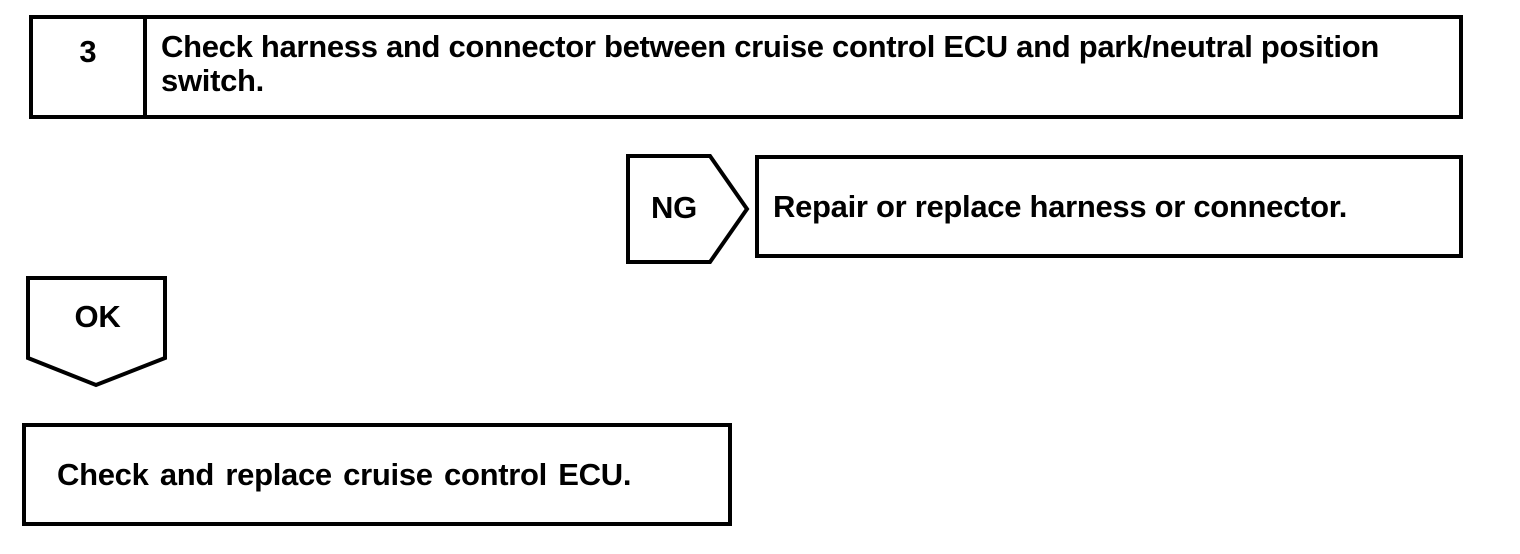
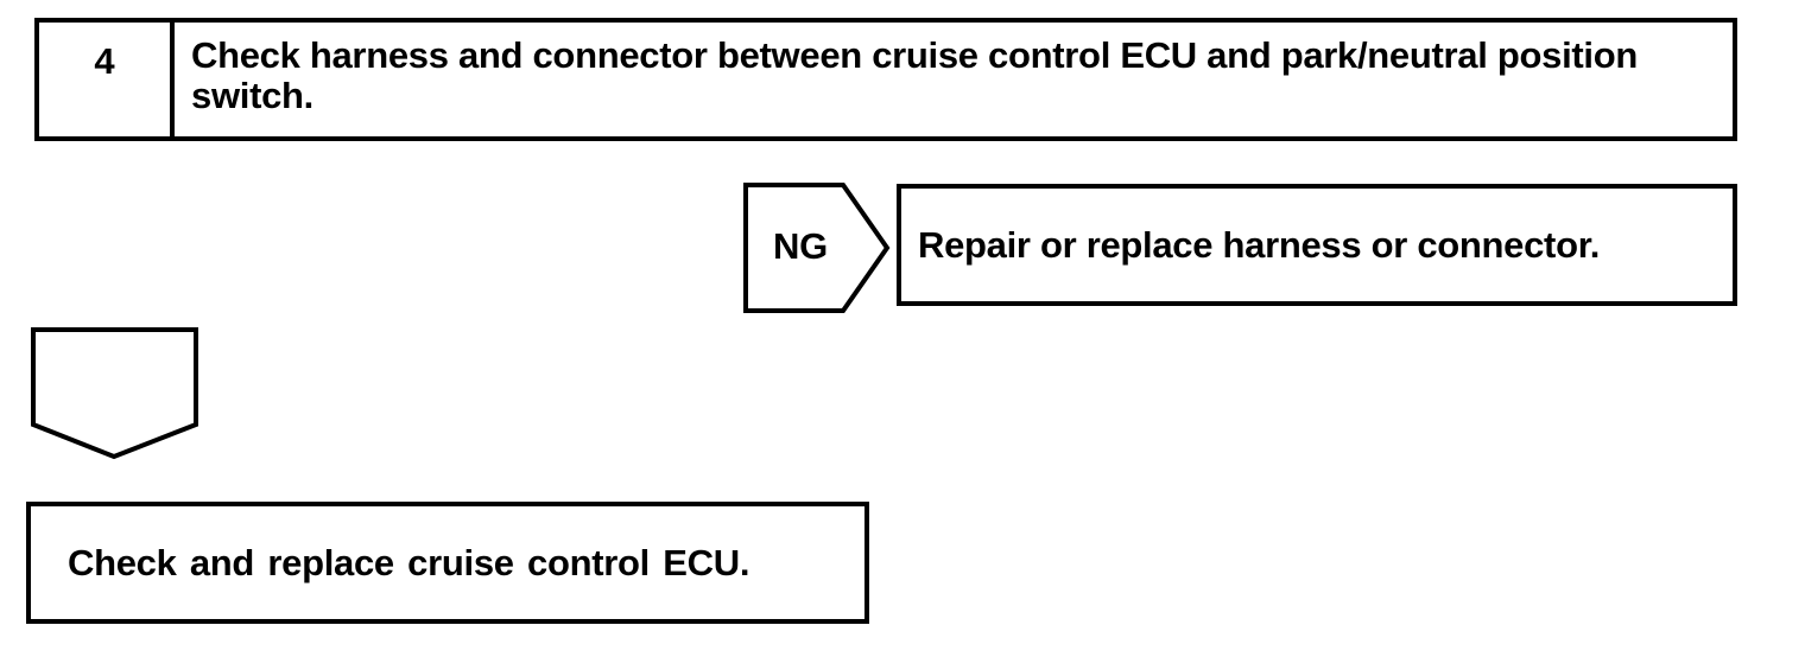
- 3
+ 4
  Check harness and connector between cruise control ECU and park/neutral position switch.
  NG
  Repair or replace harness or connector.
- OK
  Check and replace cruise control ECU.
